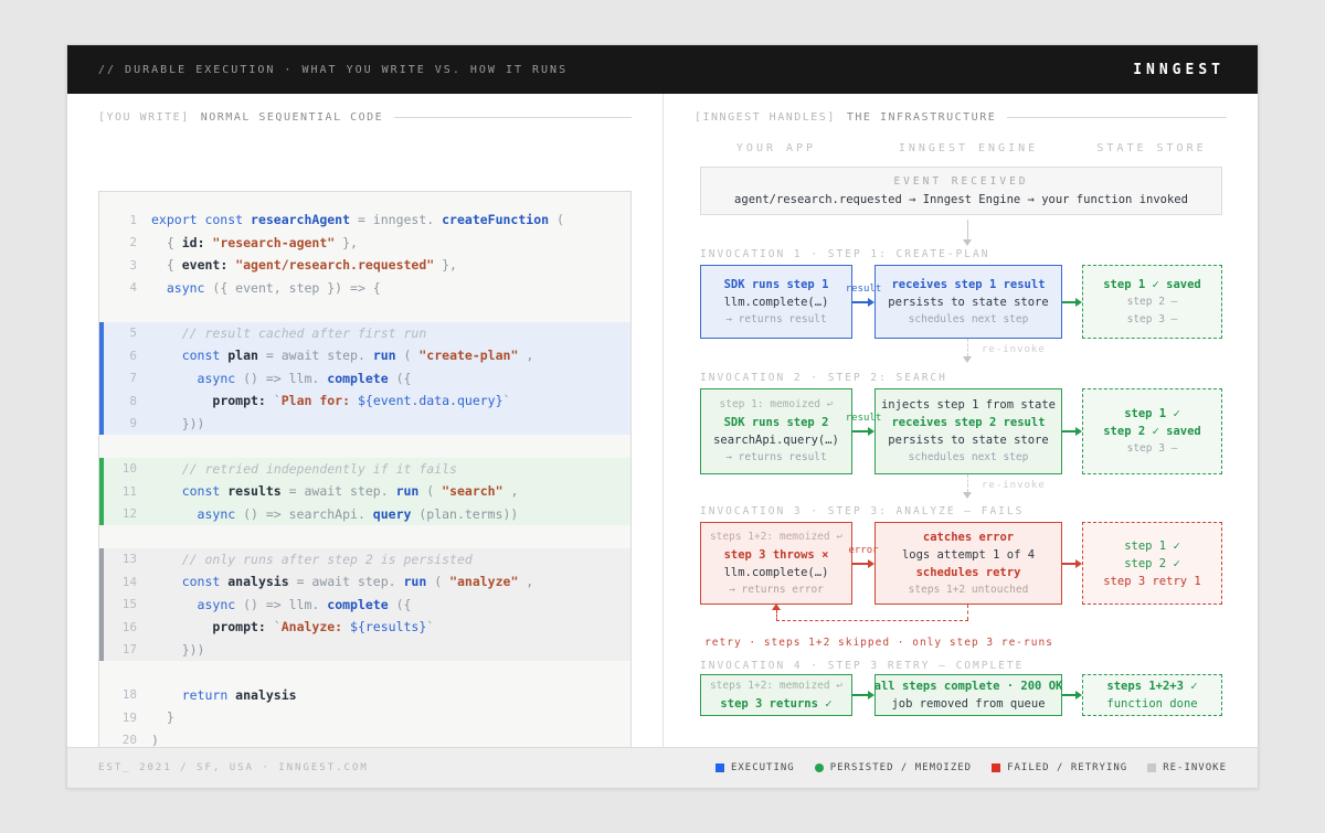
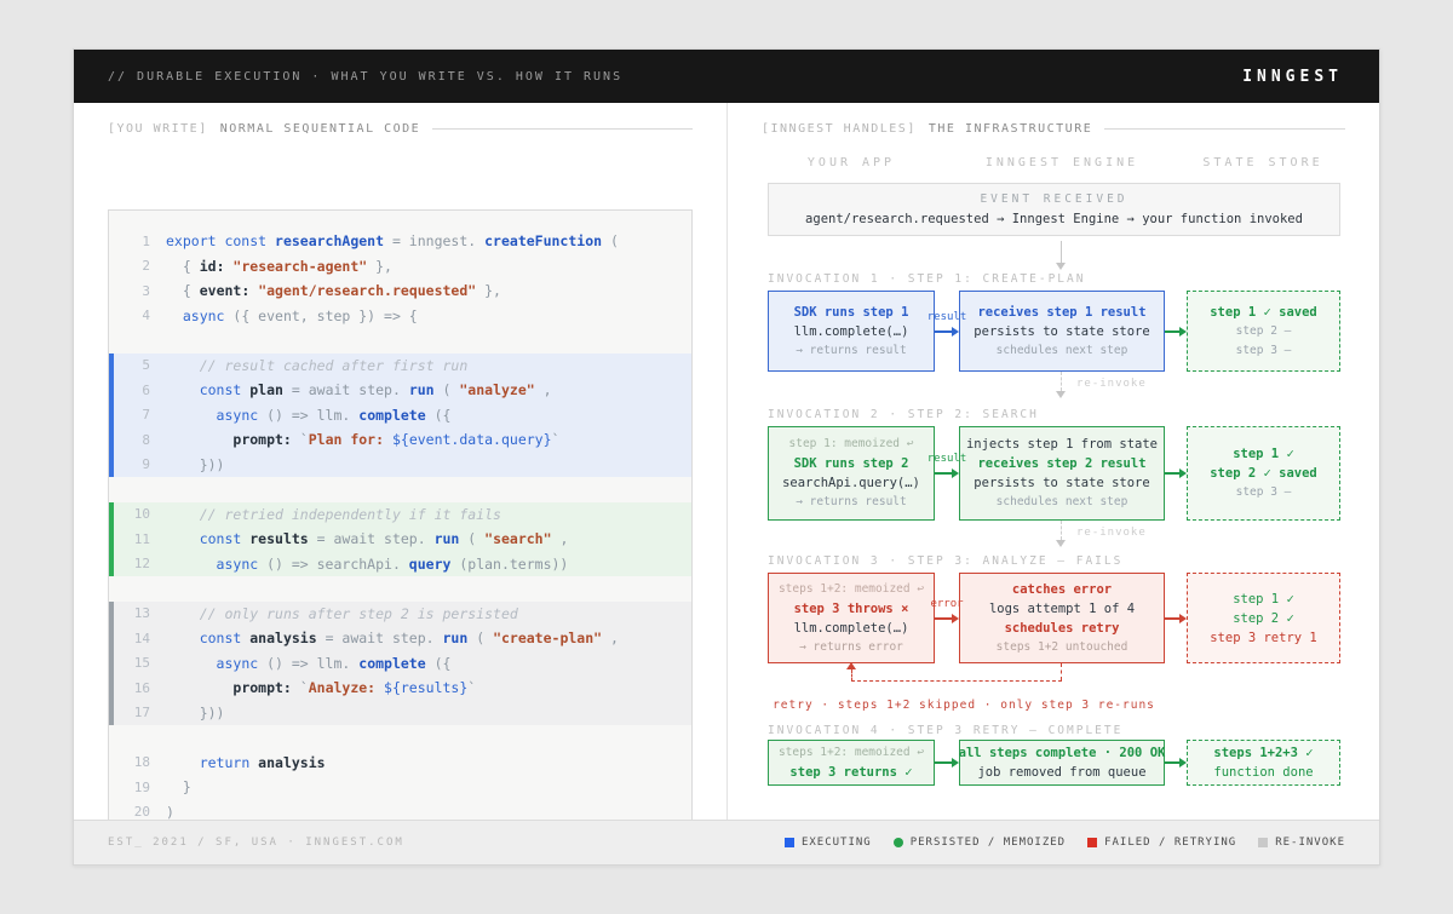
  // DURABLE EXECUTION · WHAT YOU WRITE VS. HOW IT RUNS
  INNGEST
  [YOU WRITE]
  NORMAL SEQUENTIAL CODE
  1
  export const researchAgent = inngest. createFunction (
  2
  { id: "research-agent" },
  3
  { event: "agent/research.requested" },
  4
  async ({ event, step }) => {
  5
  // result cached after first run
  6
- const plan = await step. run ( "create-plan" ,
+ const plan = await step. run ( "analyze" ,
  7
  async () => llm. complete ({
  8
  prompt: `Plan for: ${event.data.query}`
  9
  }))
  10
  // retried independently if it fails
  11
  const results = await step. run ( "search" ,
  12
  async () => searchApi. query (plan.terms))
  13
  // only runs after step 2 is persisted
  14
- const analysis = await step. run ( "analyze" ,
+ const analysis = await step. run ( "create-plan" ,
  15
  async () => llm. complete ({
  16
  prompt: `Analyze: ${results}`
  17
  }))
  18
  return analysis
  19
  }
  20
  )
  [INNGEST HANDLES]
  THE INFRASTRUCTURE
  YOUR APP
  INNGEST ENGINE
  STATE STORE
  EVENT RECEIVED
  agent/research.requested → Inngest Engine → your function invoked
  INVOCATION 1 · STEP 1: CREATE-PLAN
  SDK runs step 1
  llm.complete(…)
  → returns result
  receives step 1 result
  persists to state store
  schedules next step
  step 1 ✓ saved
  step 2 —
  step 3 —
  result
  re-invoke
  INVOCATION 2 · STEP 2: SEARCH
  step 1: memoized ↩
  SDK runs step 2
  searchApi.query(…)
  → returns result
  injects step 1 from state
  receives step 2 result
  persists to state store
  schedules next step
  step 1 ✓
  step 2 ✓ saved
  step 3 —
  result
  re-invoke
  INVOCATION 3 · STEP 3: ANALYZE — FAILS
  steps 1+2: memoized ↩
  step 3 throws ×
  llm.complete(…)
  → returns error
  catches error
  logs attempt 1 of 4
  schedules retry
  steps 1+2 untouched
  step 1 ✓
  step 2 ✓
  step 3 retry 1
  error
  retry · steps 1+2 skipped · only step 3 re-runs
  INVOCATION 4 · STEP 3 RETRY — COMPLETE
  steps 1+2: memoized ↩
  step 3 returns ✓
  all steps complete · 200 OK
  job removed from queue
  steps 1+2+3 ✓
  function done
  EST_ 2021 / SF, USA · INNGEST.COM
  EXECUTING
  PERSISTED / MEMOIZED
  FAILED / RETRYING
  RE-INVOKE
